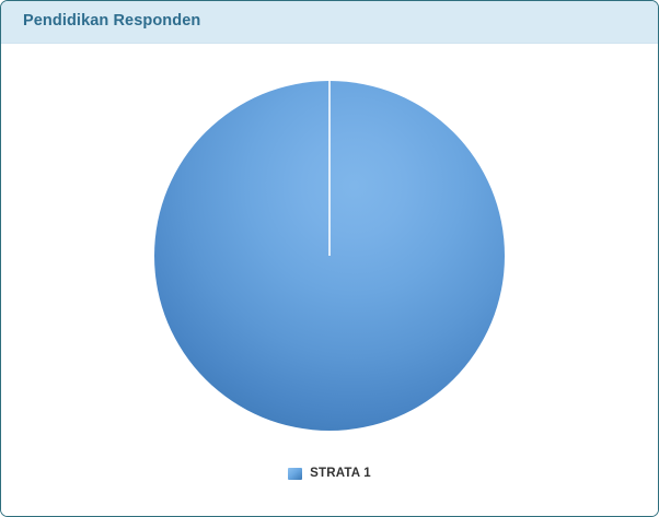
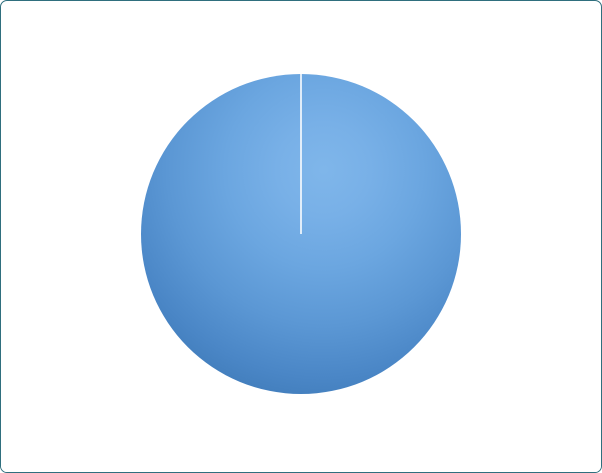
- Pendidikan Responden
- STRATA 1
